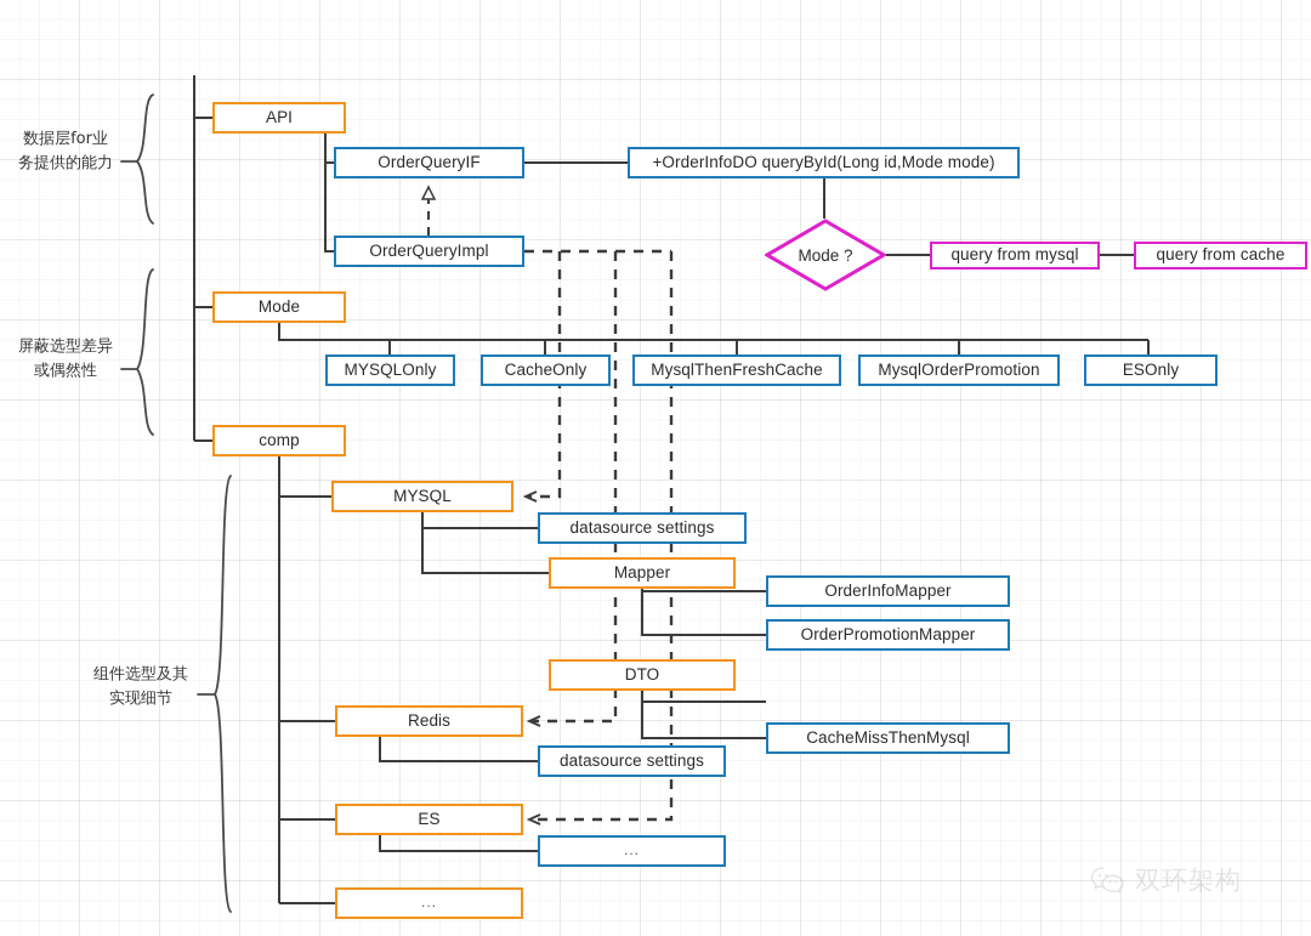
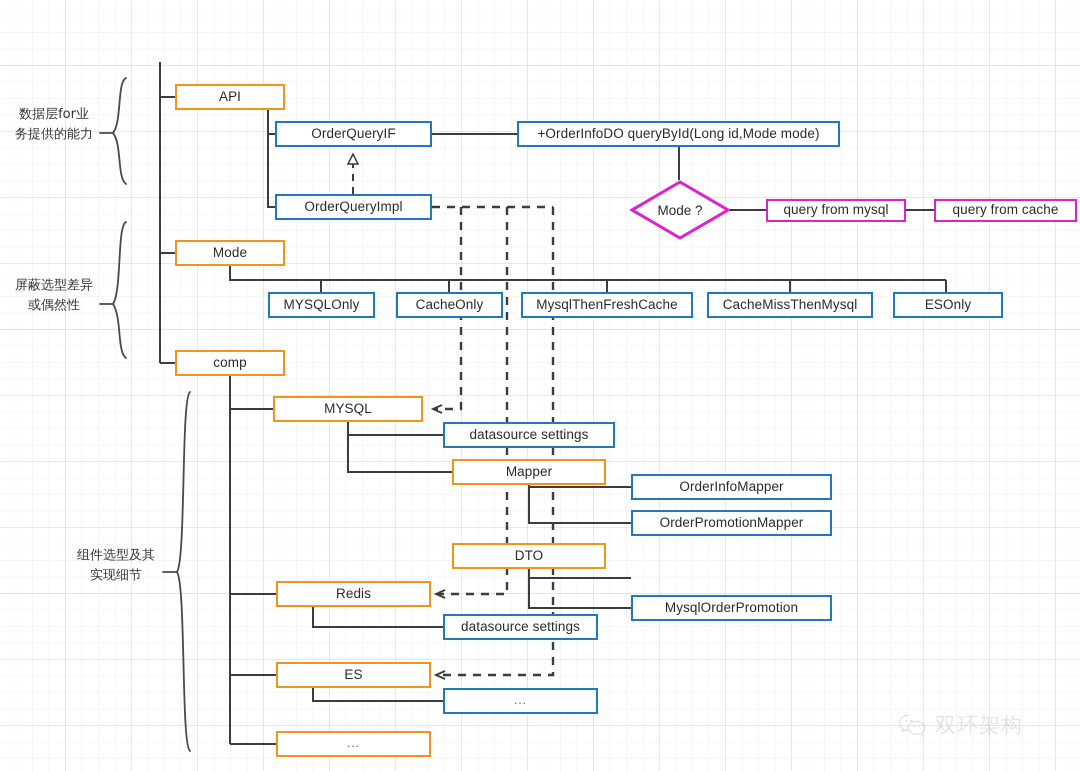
  数据层for业
  务提供的能力
  屏蔽选型差异
  或偶然性
  组件选型及其
  实现细节
  API
  OrderQueryIF
  +OrderInfoDO queryById(Long id,Mode mode)
  OrderQueryImpl
  Mode
  MYSQLOnly
  CacheOnly
  MysqlThenFreshCache
- MysqlOrderPromotion
+ CacheMissThenMysql
  ESOnly
  comp
  MYSQL
  datasource settings
  Mapper
  OrderInfoMapper
  OrderPromotionMapper
  DTO
- CacheMissThenMysql
+ MysqlOrderPromotion
  Redis
  datasource settings
  ES
  ...
  ...
  query from mysql
  query from cache
  Mode ?
  双环架构
